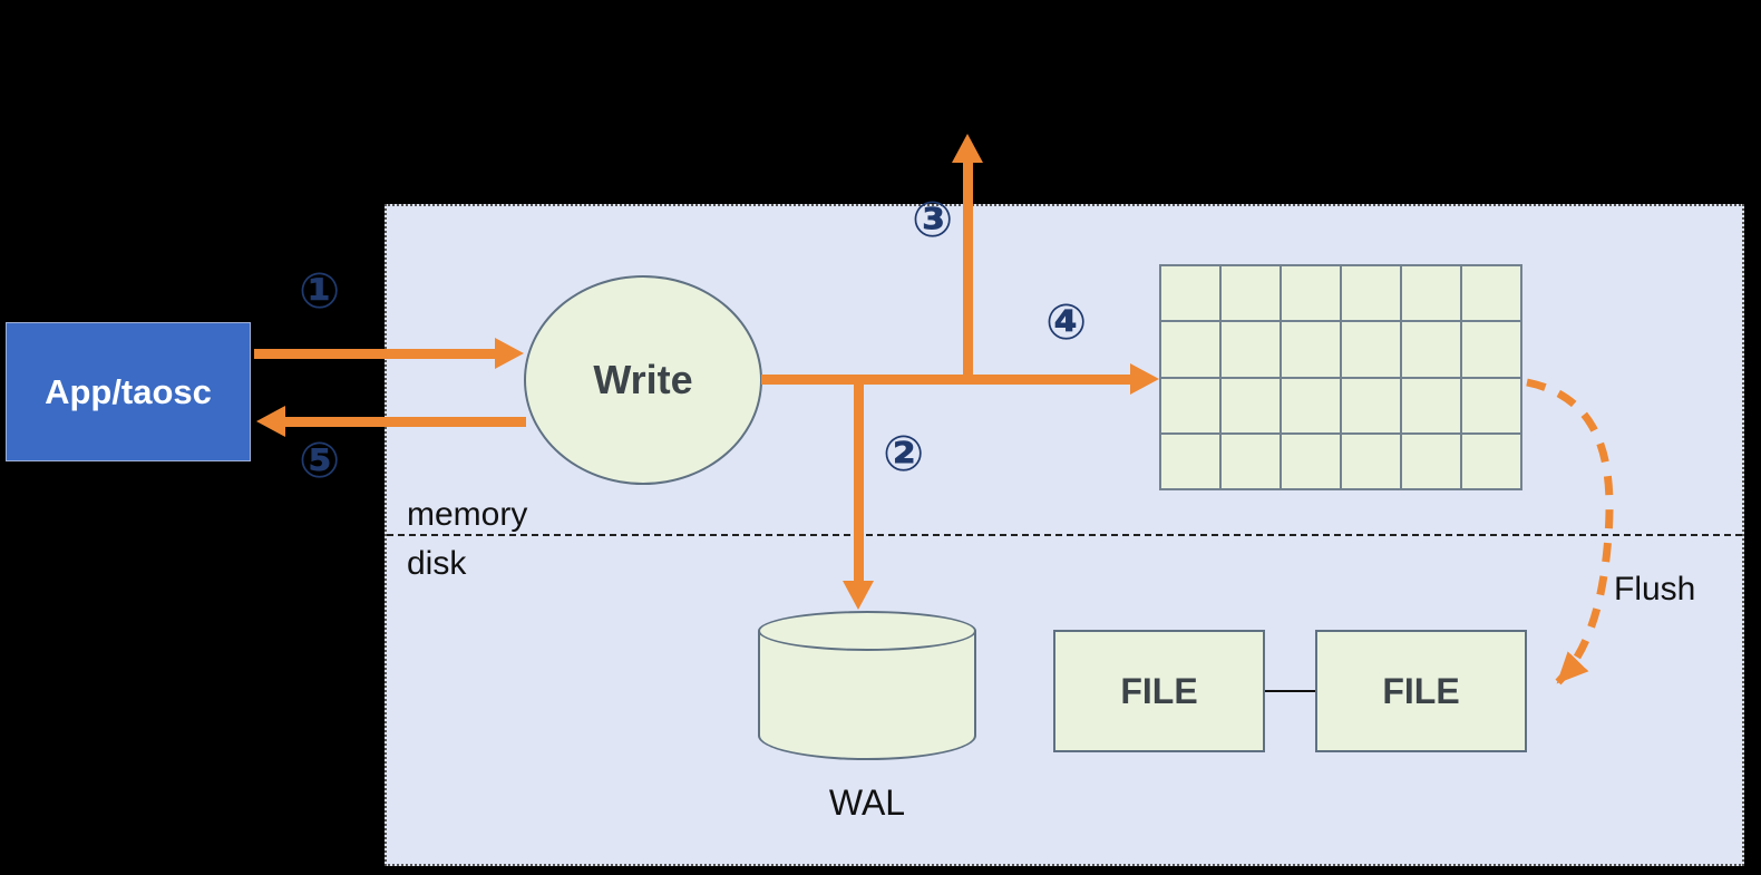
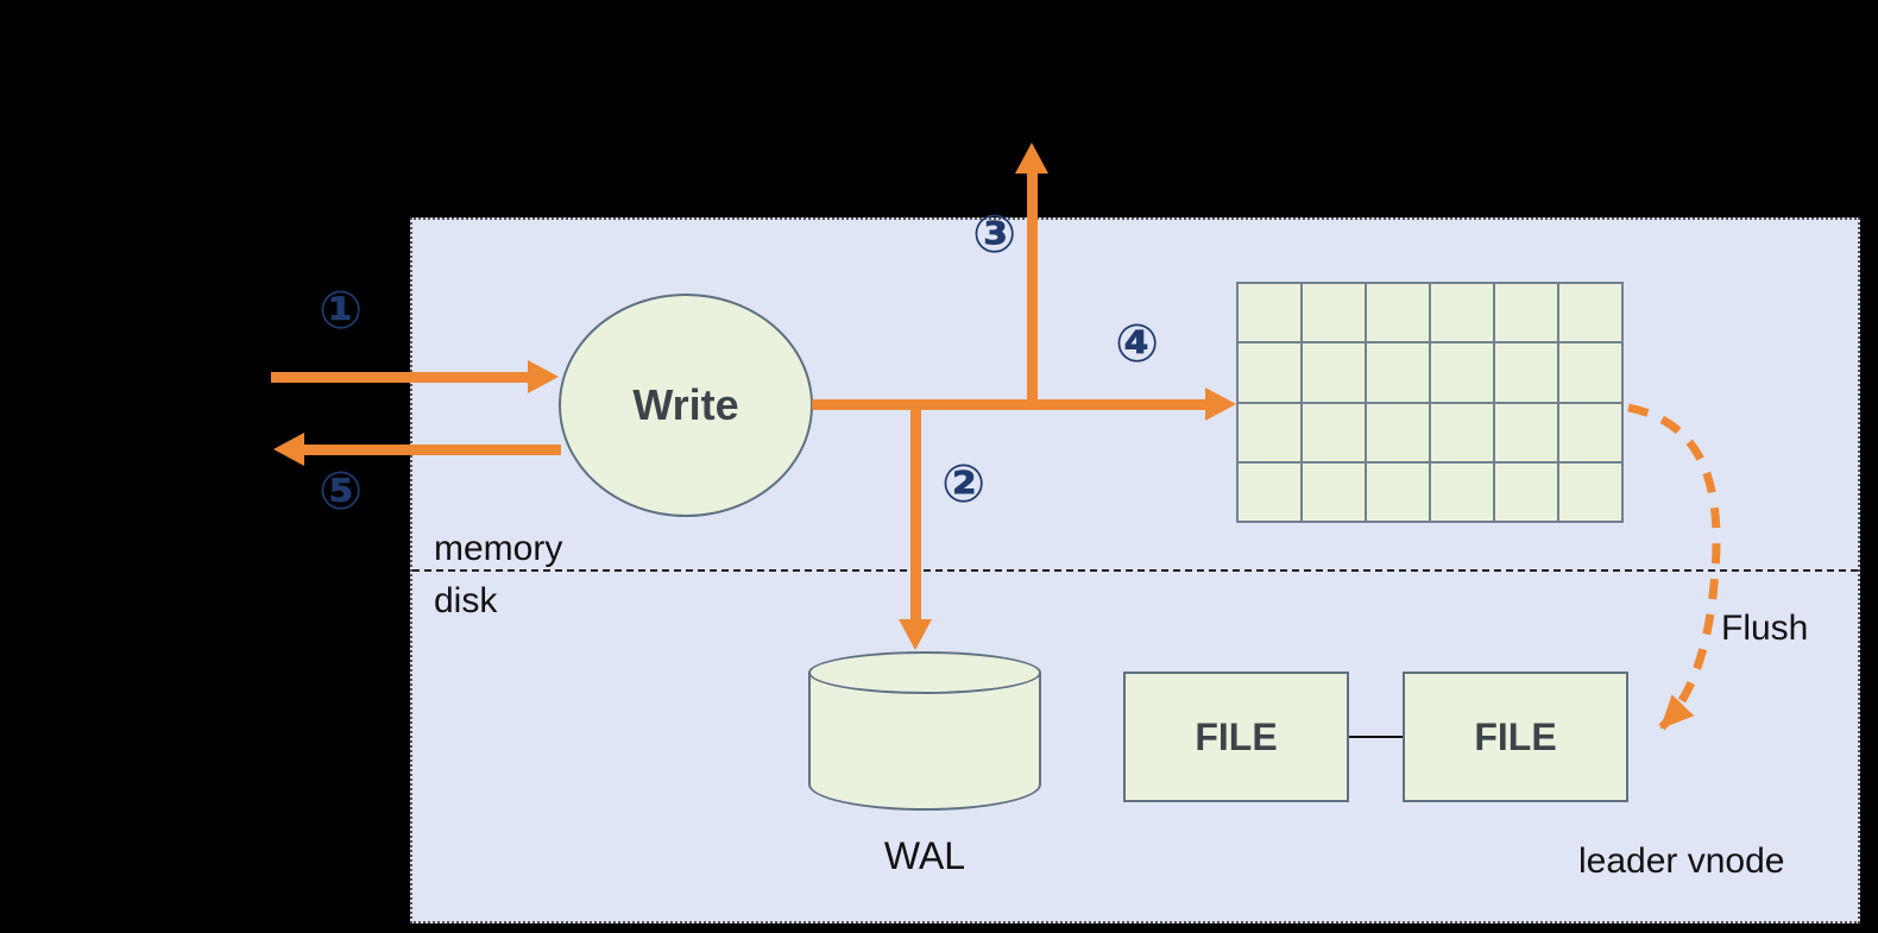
  memory
  disk
- App/taosc
  Write
  WAL
  FILE
  FILE
  Flush
+ leader vnode
  ①
  ②
  ③
  ④
  ⑤
